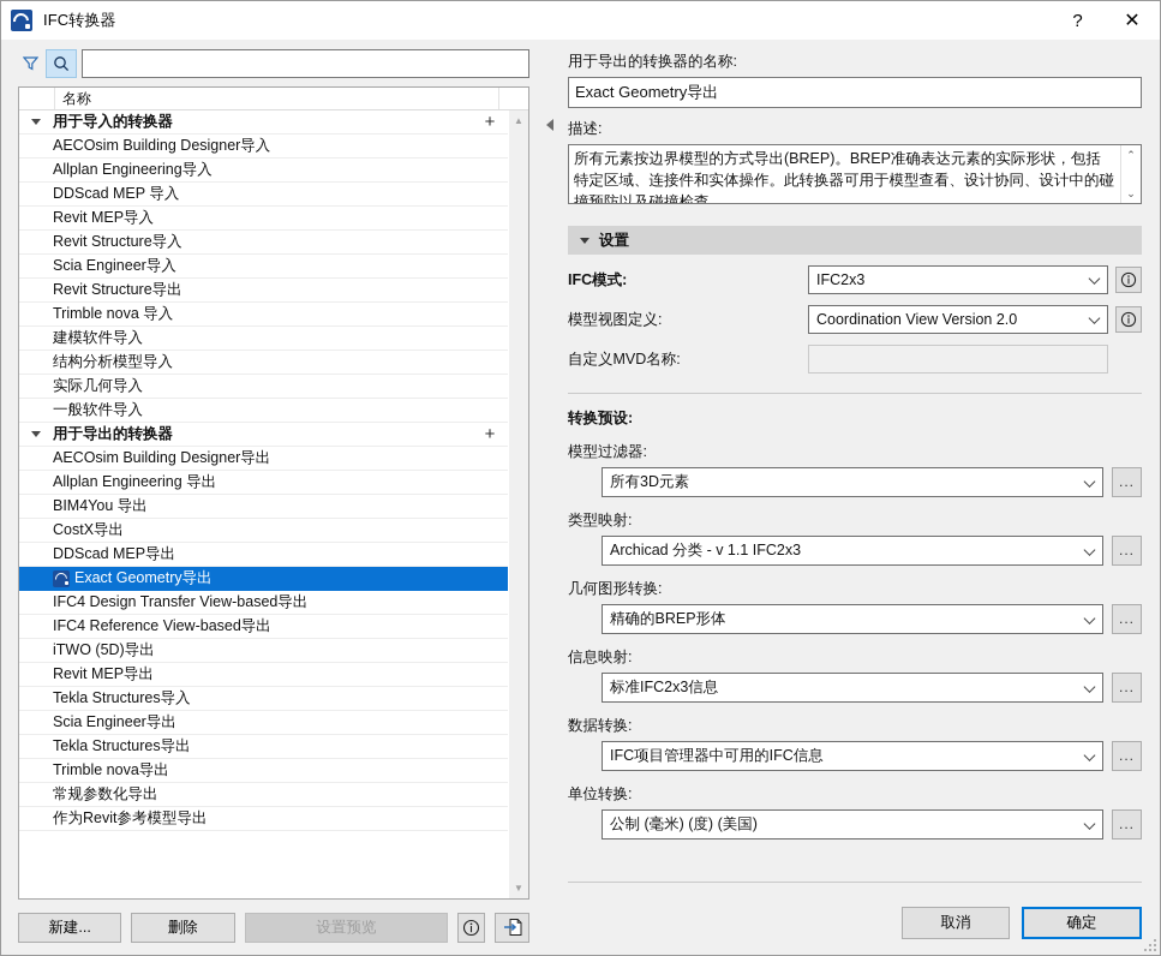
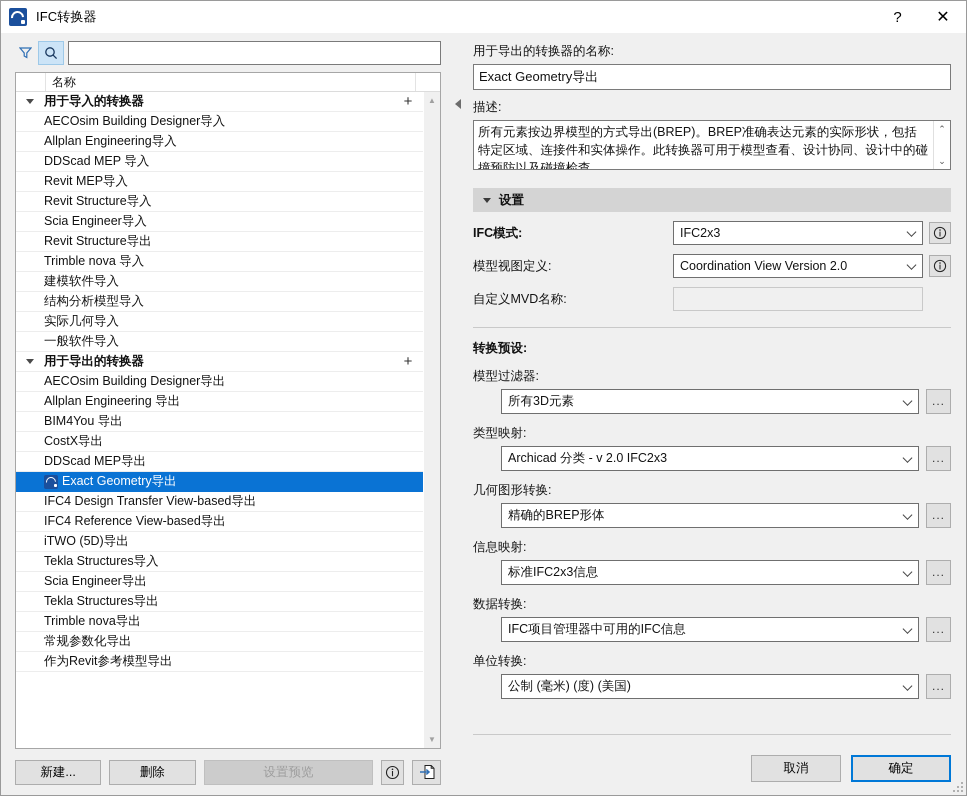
  IFC转换器
  ?
  ✕
  名称
  用于导入的转换器
  +
  AECOsim Building Designer导入
  Allplan Engineering导入
  DDScad MEP 导入
  Revit MEP导入
  Revit Structure导入
  Scia Engineer导入
  Revit Structure导出
  Trimble nova 导入
  建模软件导入
  结构分析模型导入
  实际几何导入
  一般软件导入
  用于导出的转换器
  +
  AECOsim Building Designer导出
  Allplan Engineering 导出
  BIM4You 导出
  CostX导出
  DDScad MEP导出
  Exact Geometry导出
  IFC4 Design Transfer View-based导出
  IFC4 Reference View-based导出
  iTWO (5D)导出
- Revit MEP导出
  Tekla Structures导入
  Scia Engineer导出
  Tekla Structures导出
  Trimble nova导出
  常规参数化导出
  作为Revit参考模型导出
  ▲
  ▼
  新建...
  删除
  设置预览
  用于导出的转换器的名称:
  Exact Geometry导出
  描述:
  所有元素按边界模型的方式导出(BREP)。BREP准确表达元素的实际形状，包括特定区域、连接件和实体操作。此转换器可用于模型查看、设计协同、设计中的碰撞预防以及碰撞检查
  ⌃
  ⌄
  设置
  IFC模式:
  IFC2x3
  模型视图定义:
  Coordination View Version 2.0
  自定义MVD名称:
  转换预设:
  模型过滤器:
  所有3D元素
  ...
  类型映射:
- Archicad 分类 - v 1.1 IFC2x3
+ Archicad 分类 - v 2.0 IFC2x3
  ...
  几何图形转换:
  精确的BREP形体
  ...
  信息映射:
  标准IFC2x3信息
  ...
  数据转换:
  IFC项目管理器中可用的IFC信息
  ...
  单位转换:
  公制 (毫米) (度) (美国)
  ...
  取消
  确定
